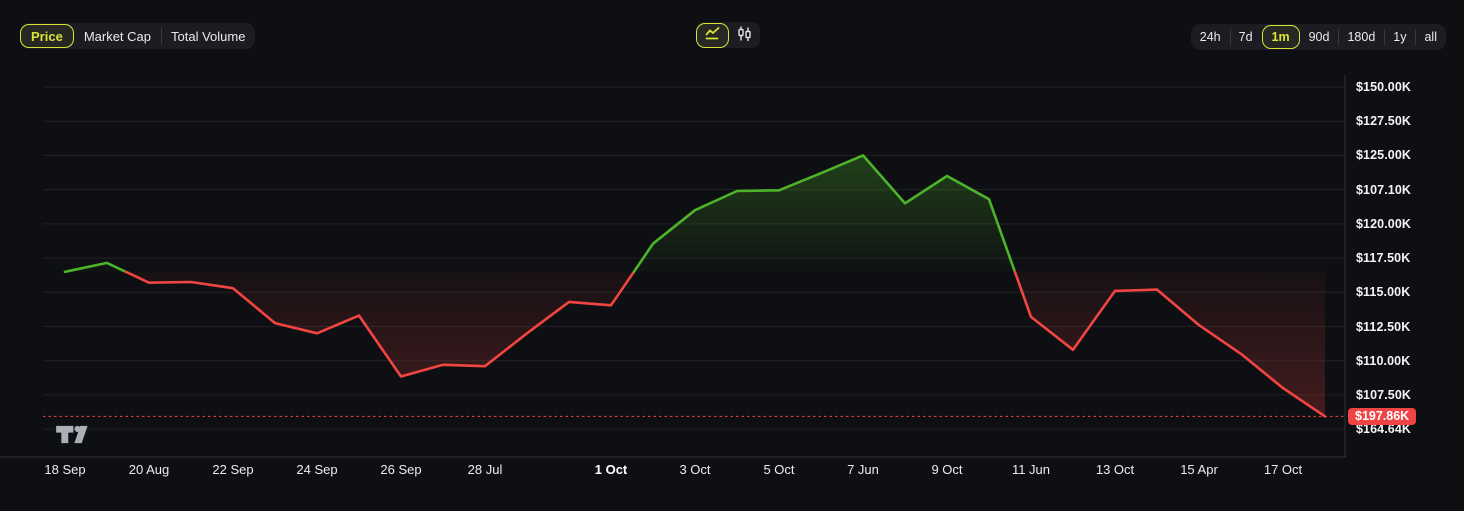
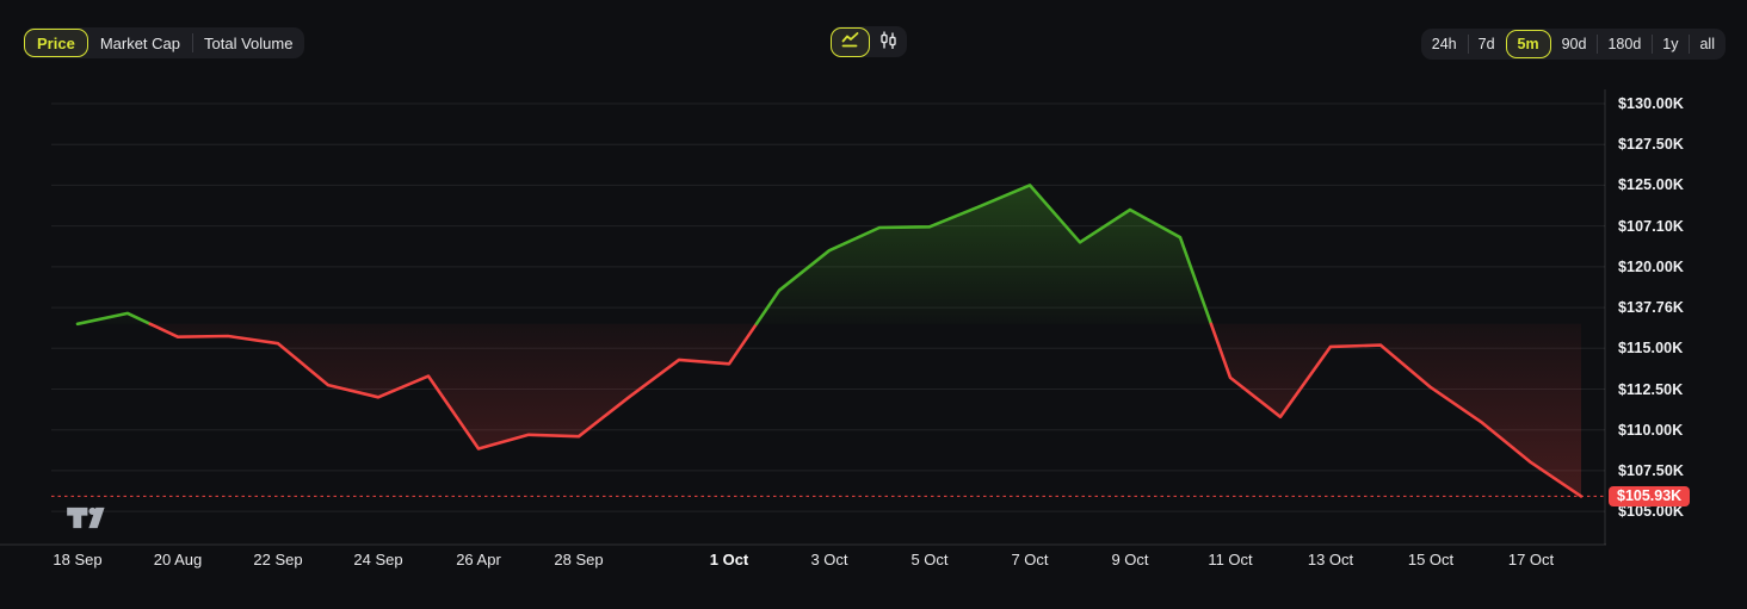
  Price
  Market Cap
  Total Volume
  24h
  7d
- 1m
+ 5m
  90d
  180d
  1y
  all
- $150.00K
+ $130.00K
  $127.50K
  $125.00K
  $107.10K
  $120.00K
- $117.50K
+ $137.76K
  $115.00K
  $112.50K
  $110.00K
  $107.50K
- $164.64K
+ $105.00K
  18 Sep
  20 Aug
  22 Sep
  24 Sep
- 26 Sep
+ 26 Apr
- 28 Jul
+ 28 Sep
  1 Oct
  3 Oct
  5 Oct
- 7 Jun
+ 7 Oct
  9 Oct
- 11 Jun
+ 11 Oct
  13 Oct
- 15 Apr
+ 15 Oct
  17 Oct
- $197.86K
+ $105.93K
